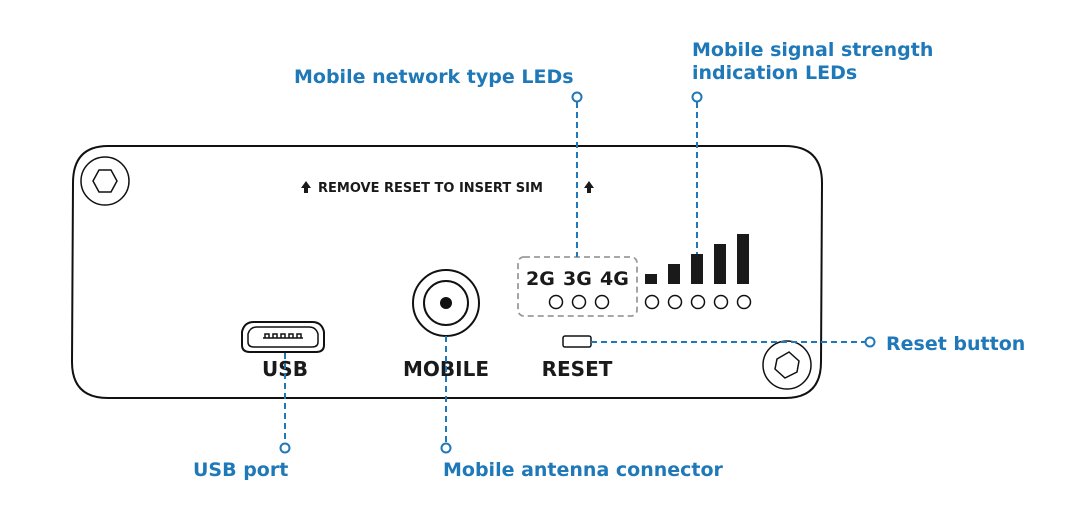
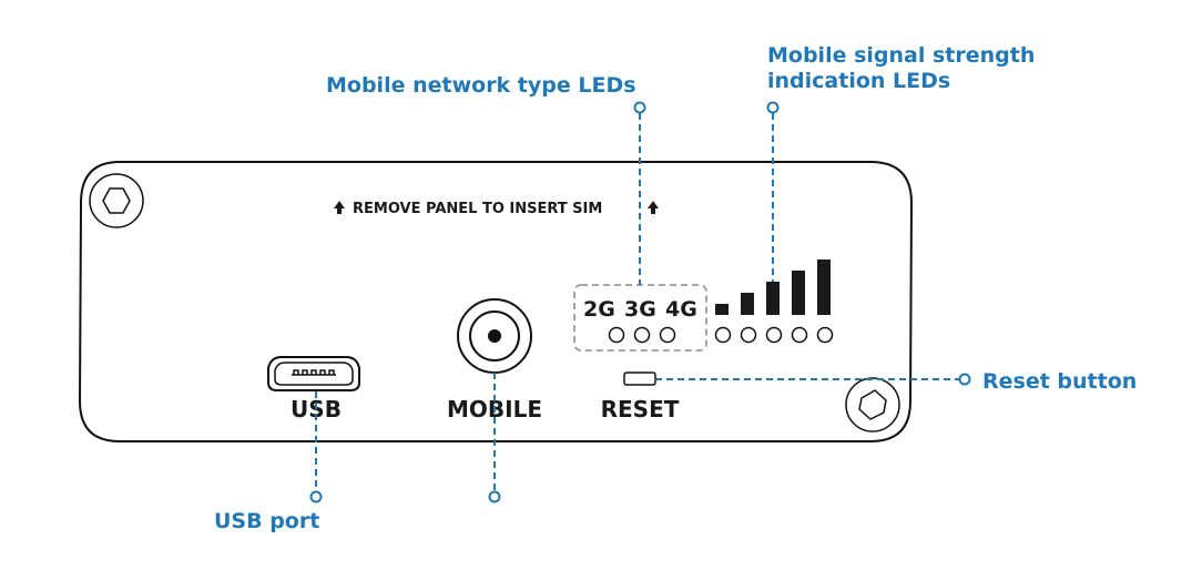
- REMOVE RESET TO INSERT SIM
+ REMOVE PANEL TO INSERT SIM
  2G
  3G
  4G
  MOBILE
  RESET
  Mobile network type LEDs
  Mobile signal strength
  indication LEDs
  Reset button
  USB port
- Mobile antenna connector
